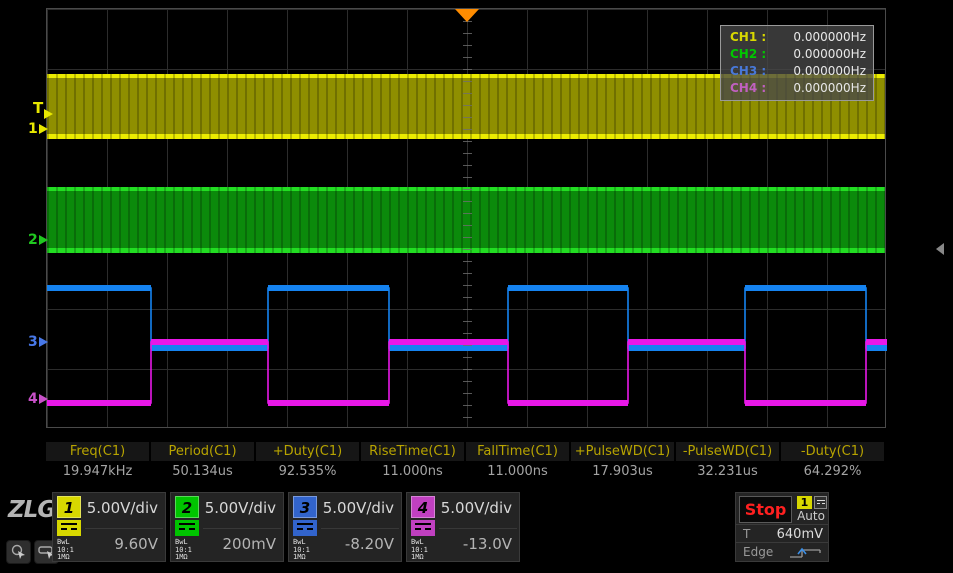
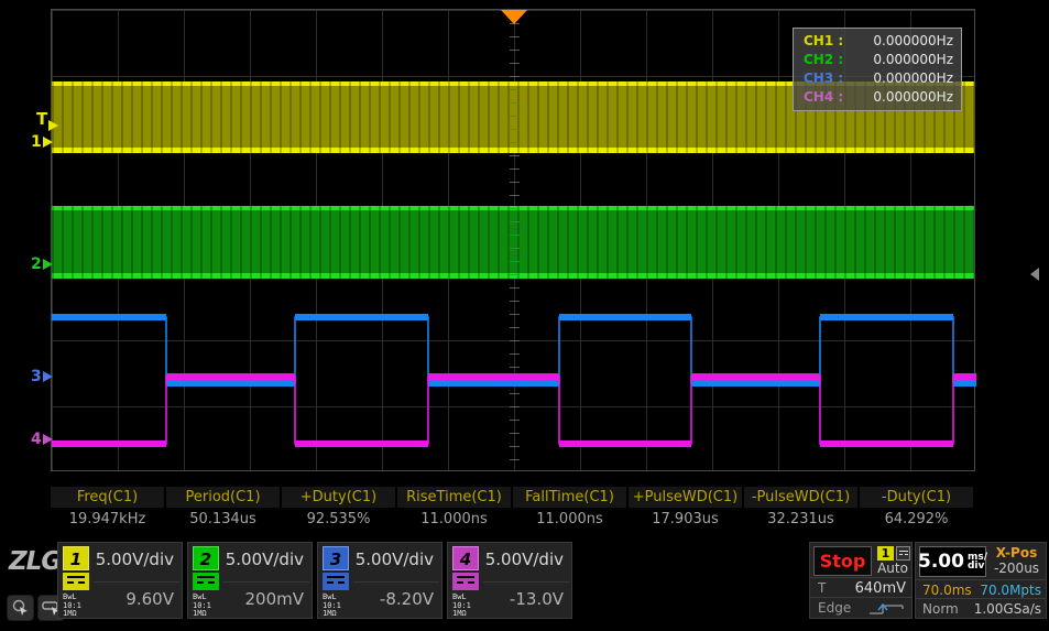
  T
  1
  2
  3
  4
  CH1 :
  0.000000Hz
  CH2 :
  0.000000Hz
  CH3 :
  0.000000Hz
  CH4 :
  0.000000Hz
  Freq(C1)
  19.947kHz
  Period(C1)
  50.134us
  +Duty(C1)
  92.535%
  RiseTime(C1)
  11.000ns
  FallTime(C1)
  11.000ns
  +PulseWD(C1)
  17.903us
  -PulseWD(C1)
  32.231us
  -Duty(C1)
  64.292%
  ZLG
  1
  BwL
  10:1
  1MΩ
  5.00V/div
  9.60V
  2
  BwL
  10:1
  1MΩ
  5.00V/div
  200mV
  3
  BwL
  10:1
  1MΩ
  5.00V/div
  -8.20V
  4
  BwL
  10:1
  1MΩ
  5.00V/div
  -13.0V
  Stop
  1
  Auto
  T
  640mV
  Edge
+ 5.00
+ ms/
+ div
+ X-Pos
+ -200us
+ 70.0ms
+ 70.0Mpts
+ Norm
+ 1.00GSa/s
